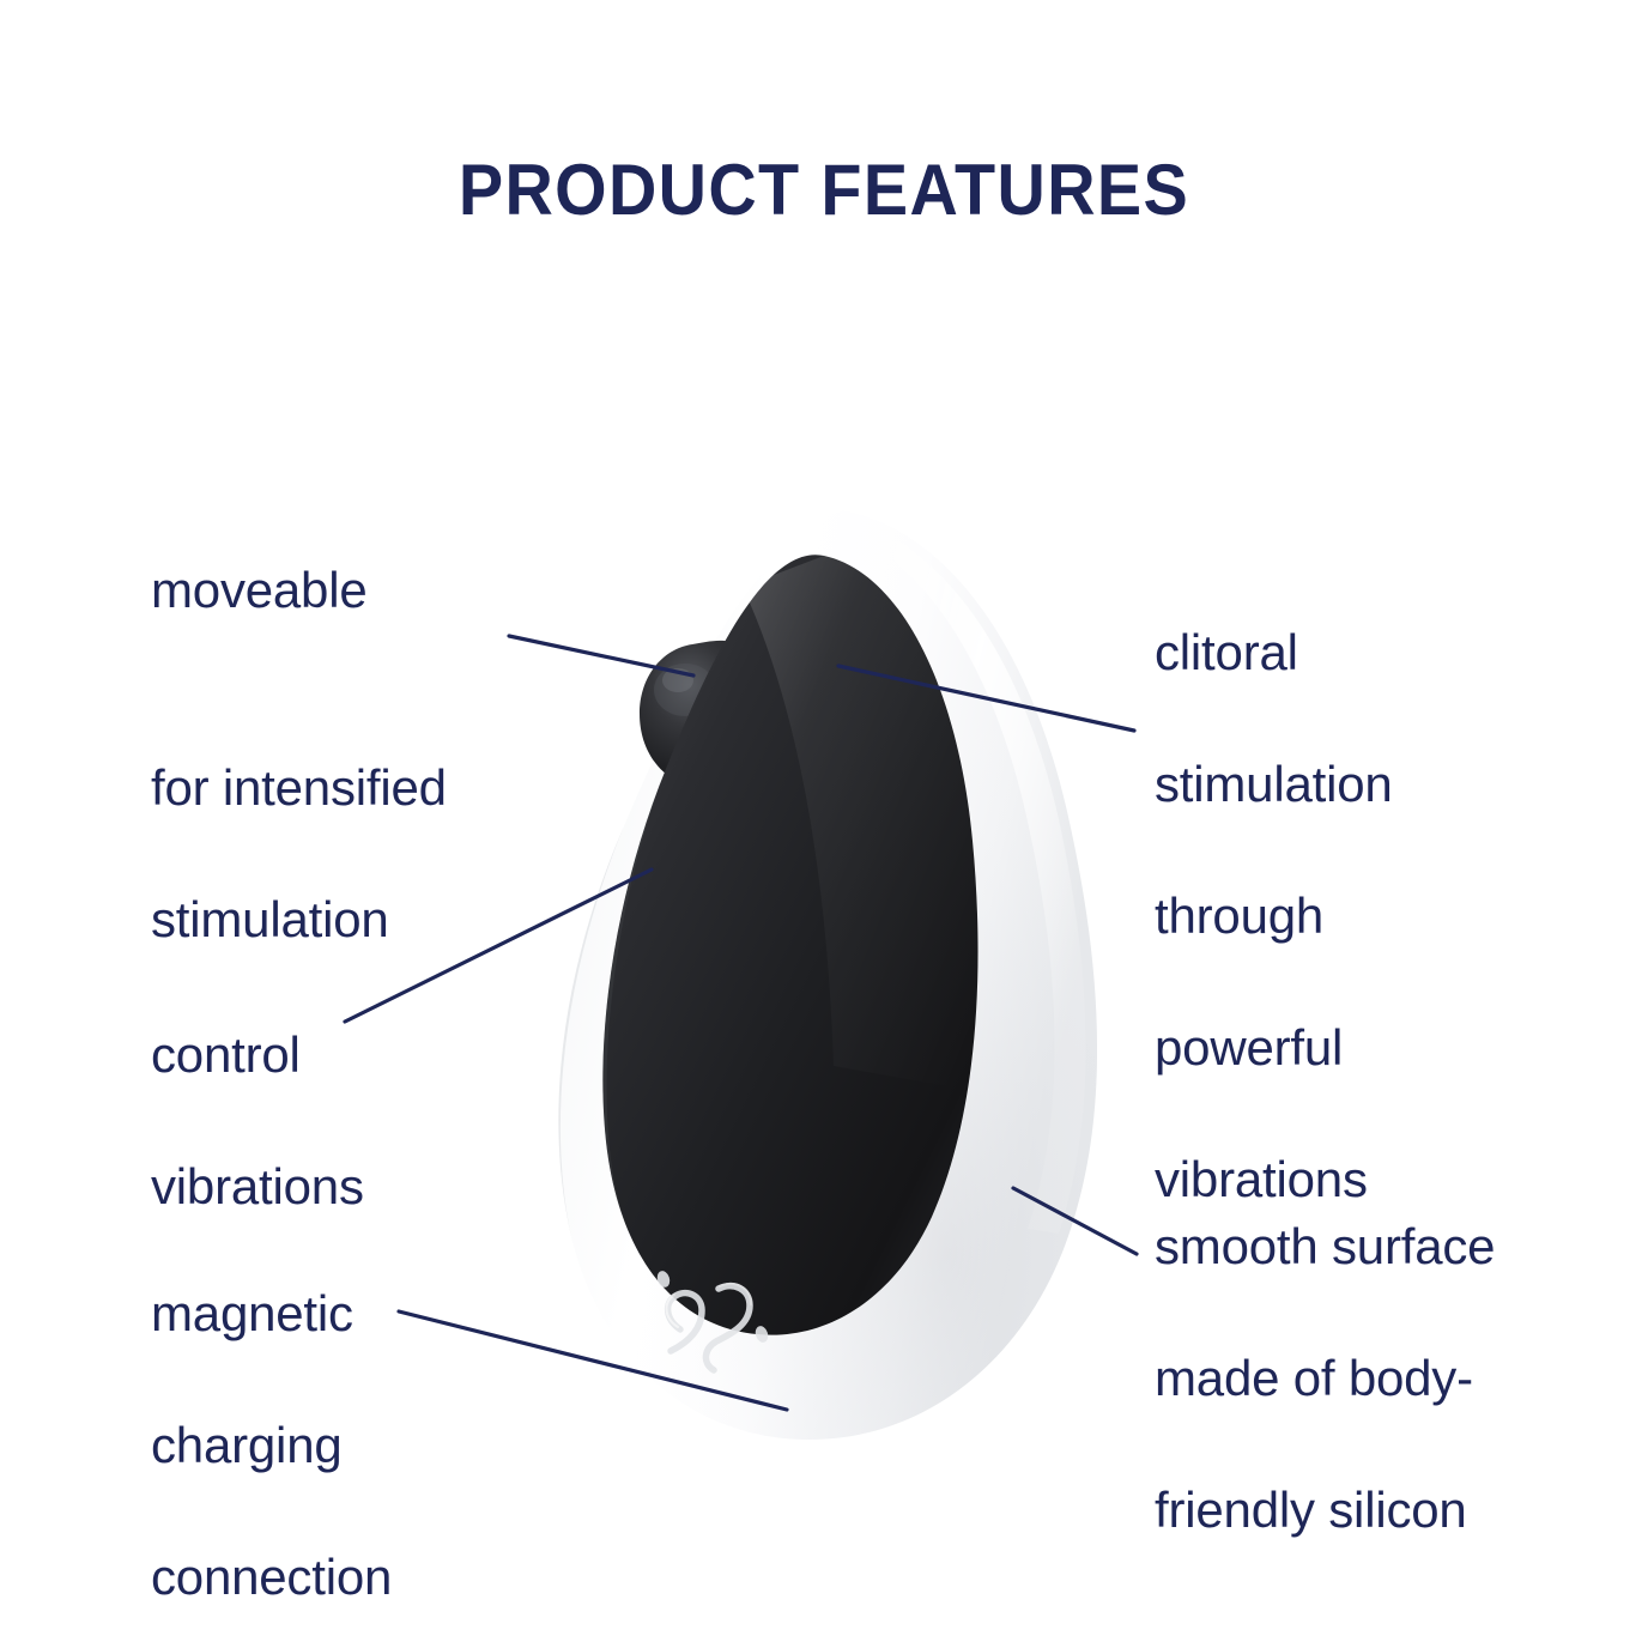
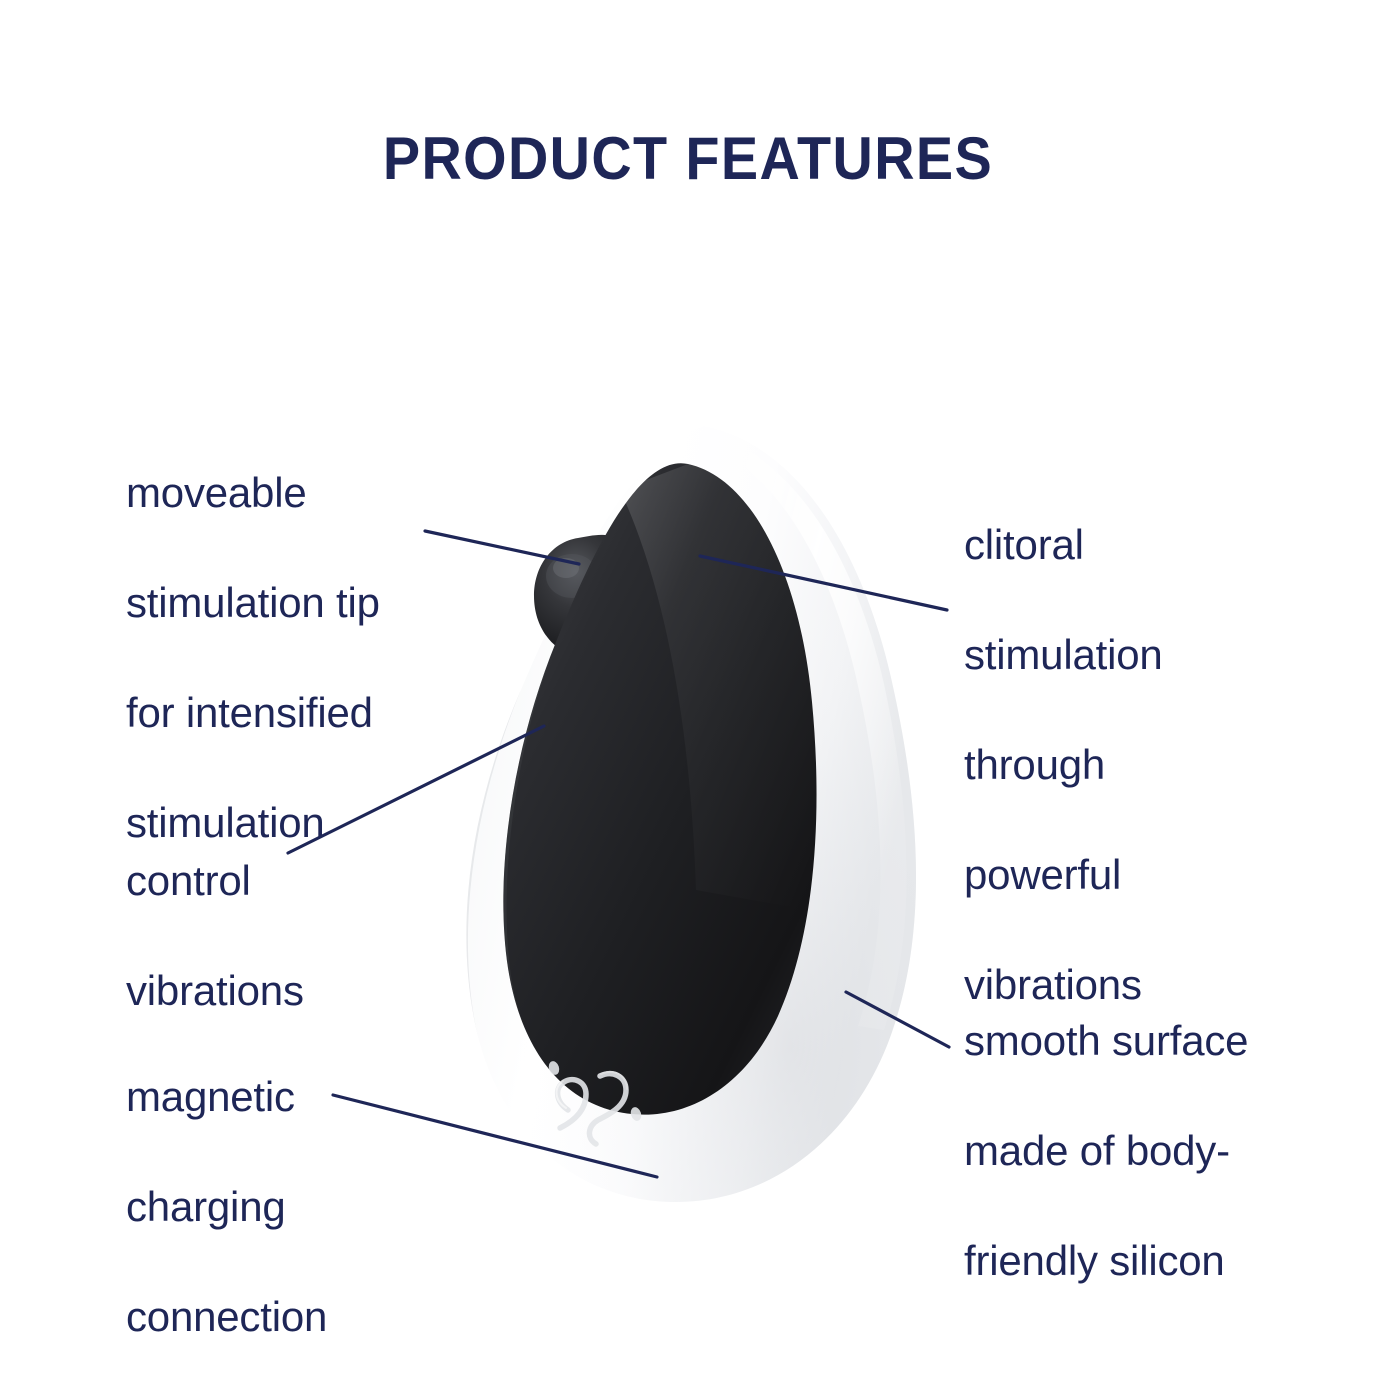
  PRODUCT FEATURES
  moveable
+ stimulation tip
  for intensified
  stimulation
  control
  vibrations
  magnetic
  charging
  connection
  clitoral
  stimulation
  through
  powerful
  vibrations
  smooth surface
  made of body-
  friendly silicon
